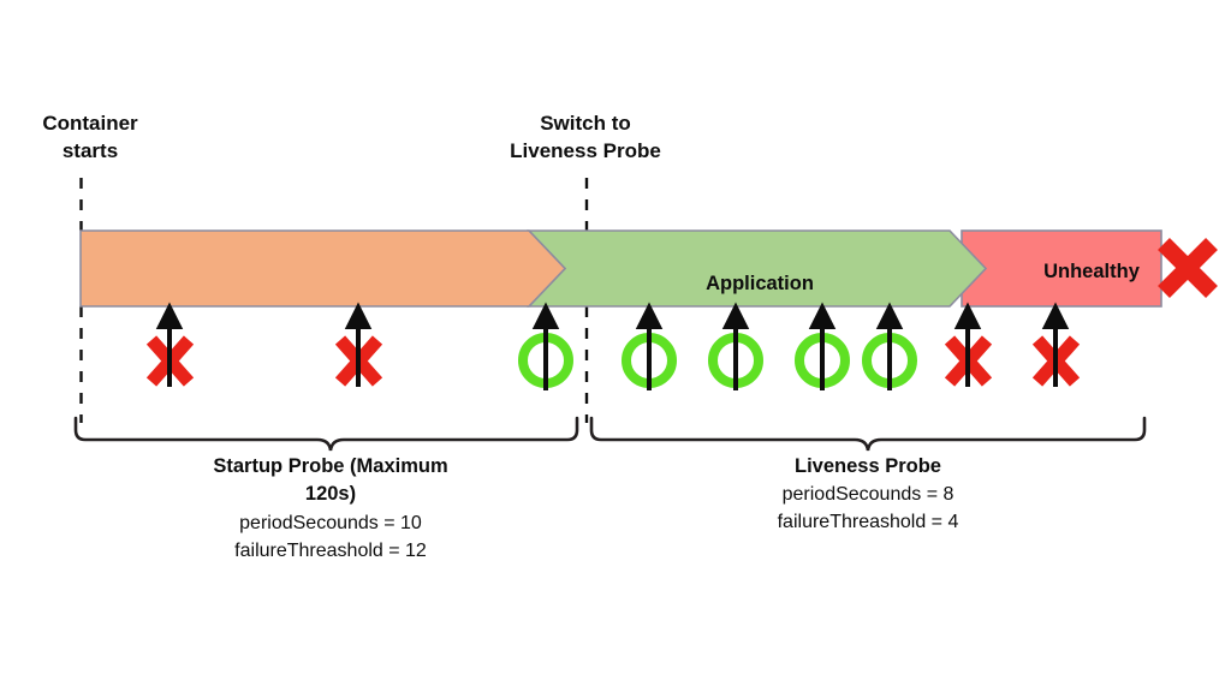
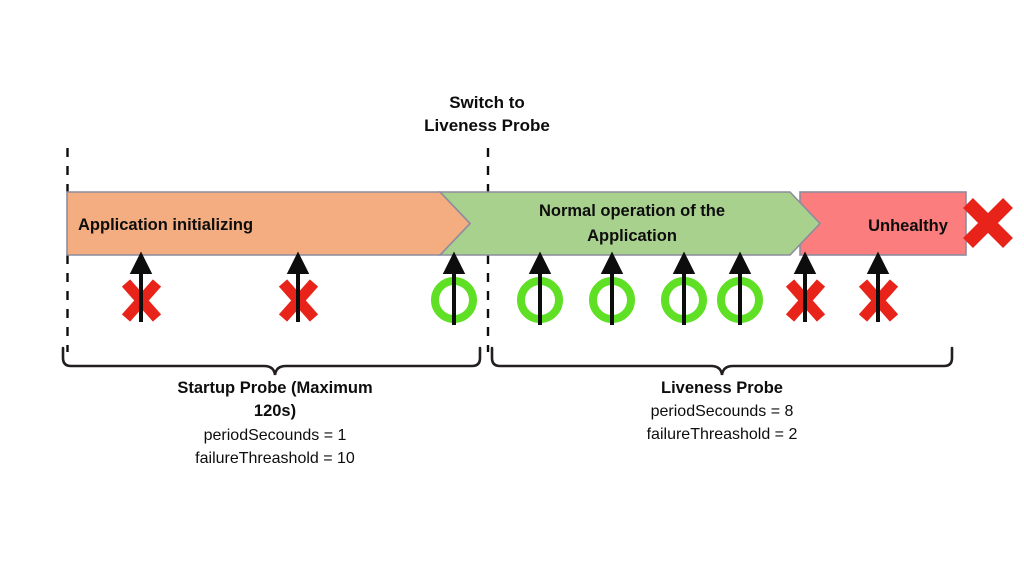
- Container
- starts
  Switch to
  Liveness Probe
+ Application initializing
+ Normal operation of the
  Application
  Unhealthy
  Startup Probe (Maximum
  120s)
- periodSecounds = 10
+ periodSecounds = 1
- failureThreashold = 12
+ failureThreashold = 10
  Liveness Probe
  periodSecounds = 8
- failureThreashold = 4
+ failureThreashold = 2
